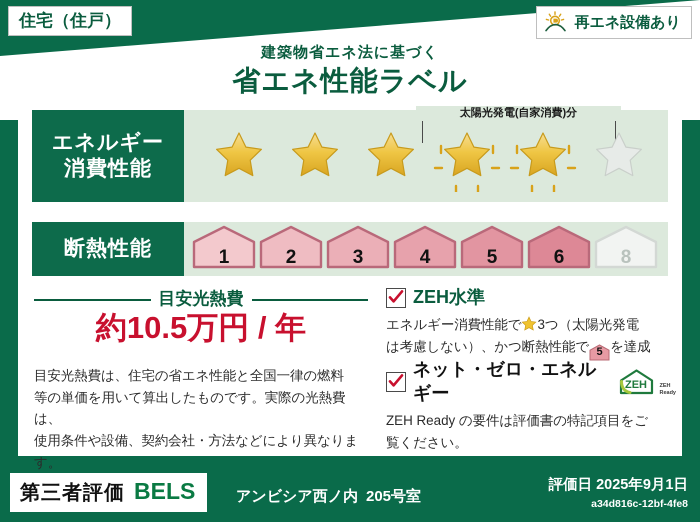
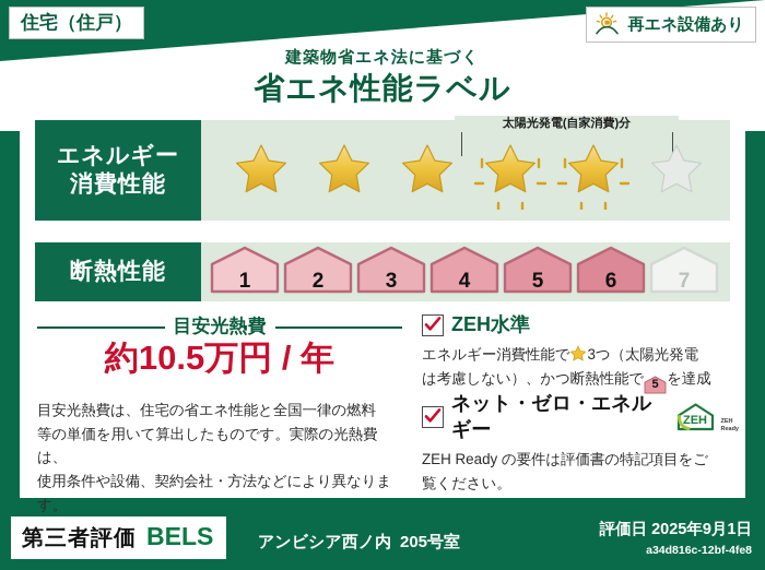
  住宅（住戸）
  再エネ設備あり
  建築物省エネ法に基づく
  省エネ性能ラベル
  エネルギー
  消費性能
  太陽光発電(自家消費)分
  断熱性能
  1
  2
  3
  4
  5
  6
- 8
+ 7
  目安光熱費
  約10.5万円 / 年
  目安光熱費は、住宅の省エネ性能と全国一律の燃料
  等の単価を用いて算出したものです。実際の光熱費は、
  使用条件や設備、契約会社・方法などにより異なります。
  ZEH水準
  エネルギー消費性能で 3つ（太陽光発電
  は考慮しない）、かつ断熱性能で 5 を達成
  ネット・ゼロ・エネルギー
  ZEH
  ZEH Ready の要件は評価書の特記項目をご
  覧ください。
  第三者評価
  BELS
  アンビシア西ノ内
  205号室
  評価日 2025年9月1日
  a34d816c-12bf-4fe8
